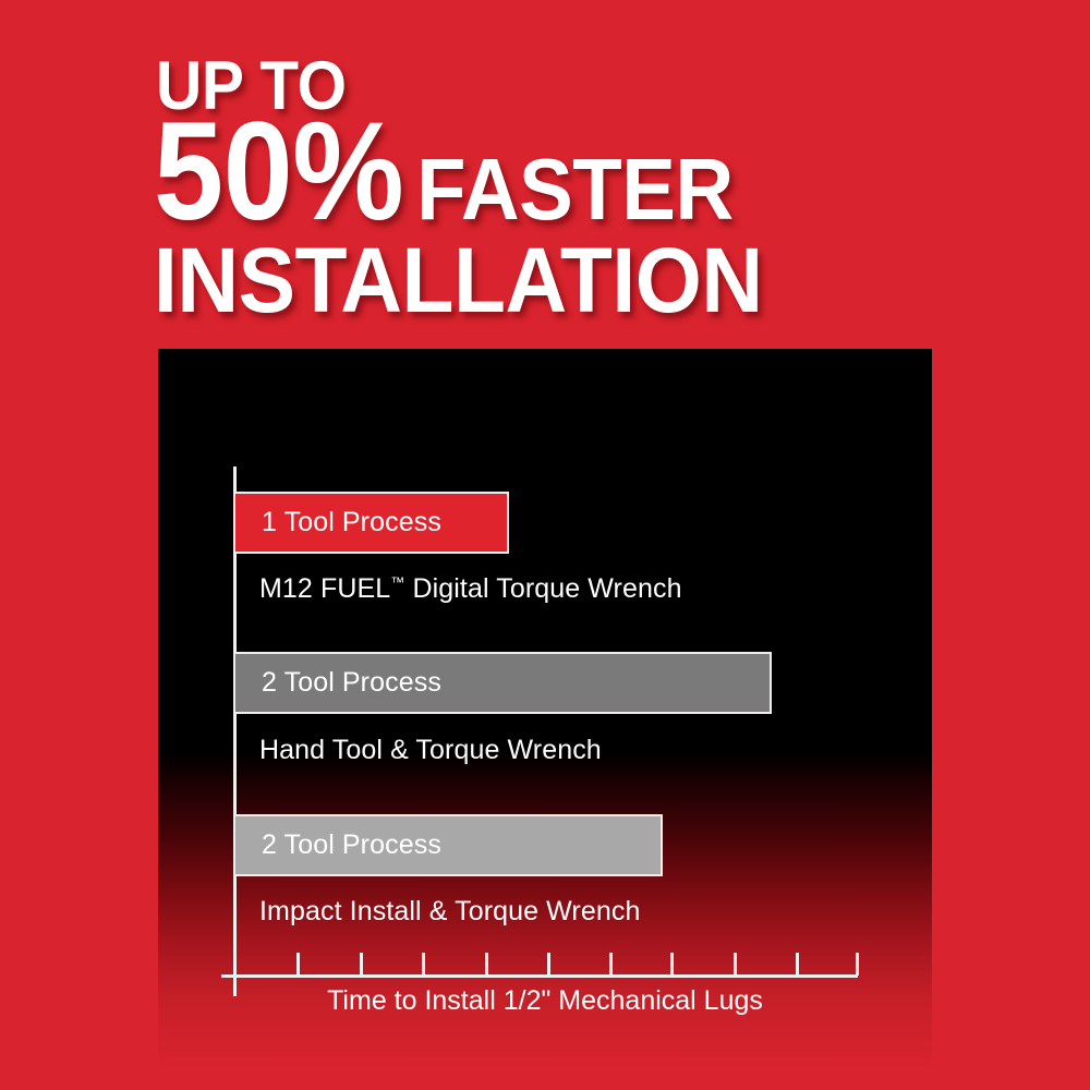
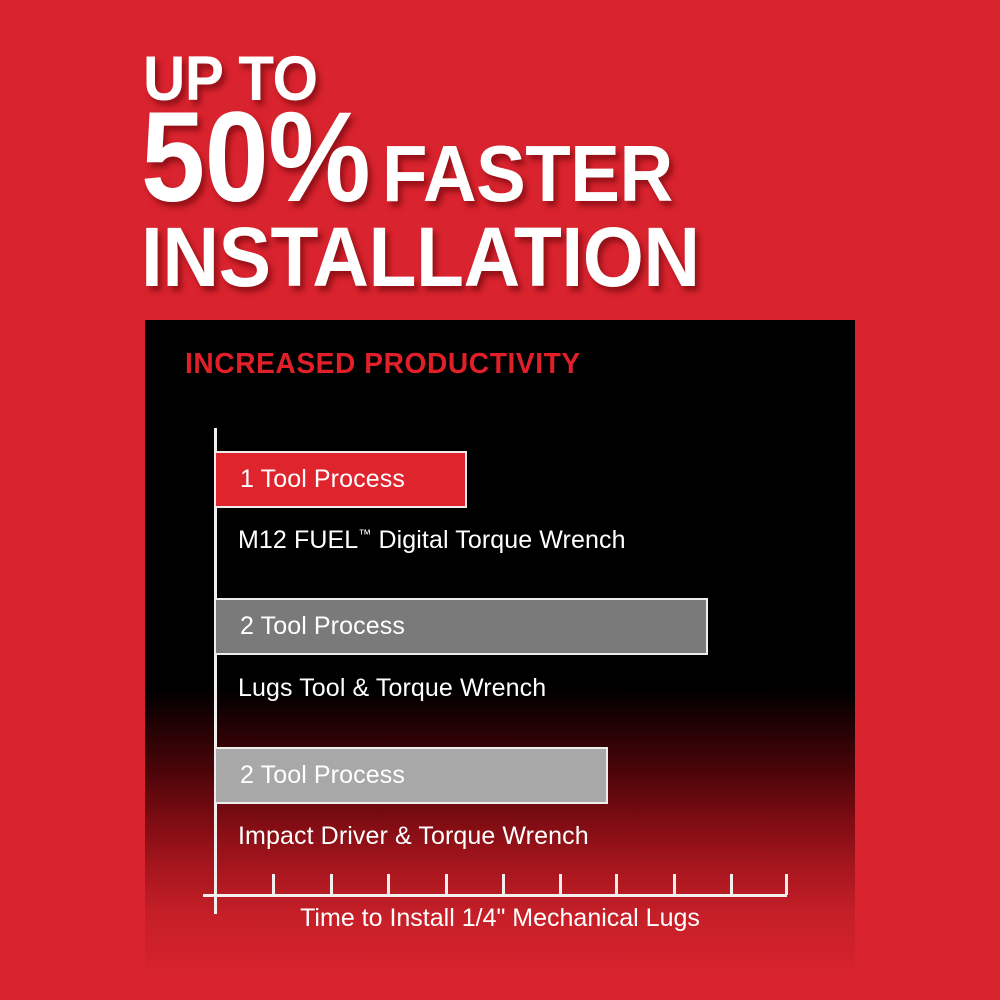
  UP TO
  50%
  FASTER
  INSTALLATION
+ INCREASED PRODUCTIVITY
  1 Tool Process
  M12 FUEL™ Digital Torque Wrench
  2 Tool Process
- Hand Tool & Torque Wrench
+ Lugs Tool & Torque Wrench
  2 Tool Process
- Impact Install & Torque Wrench
+ Impact Driver & Torque Wrench
- Time to Install 1/2" Mechanical Lugs
+ Time to Install 1/4" Mechanical Lugs
